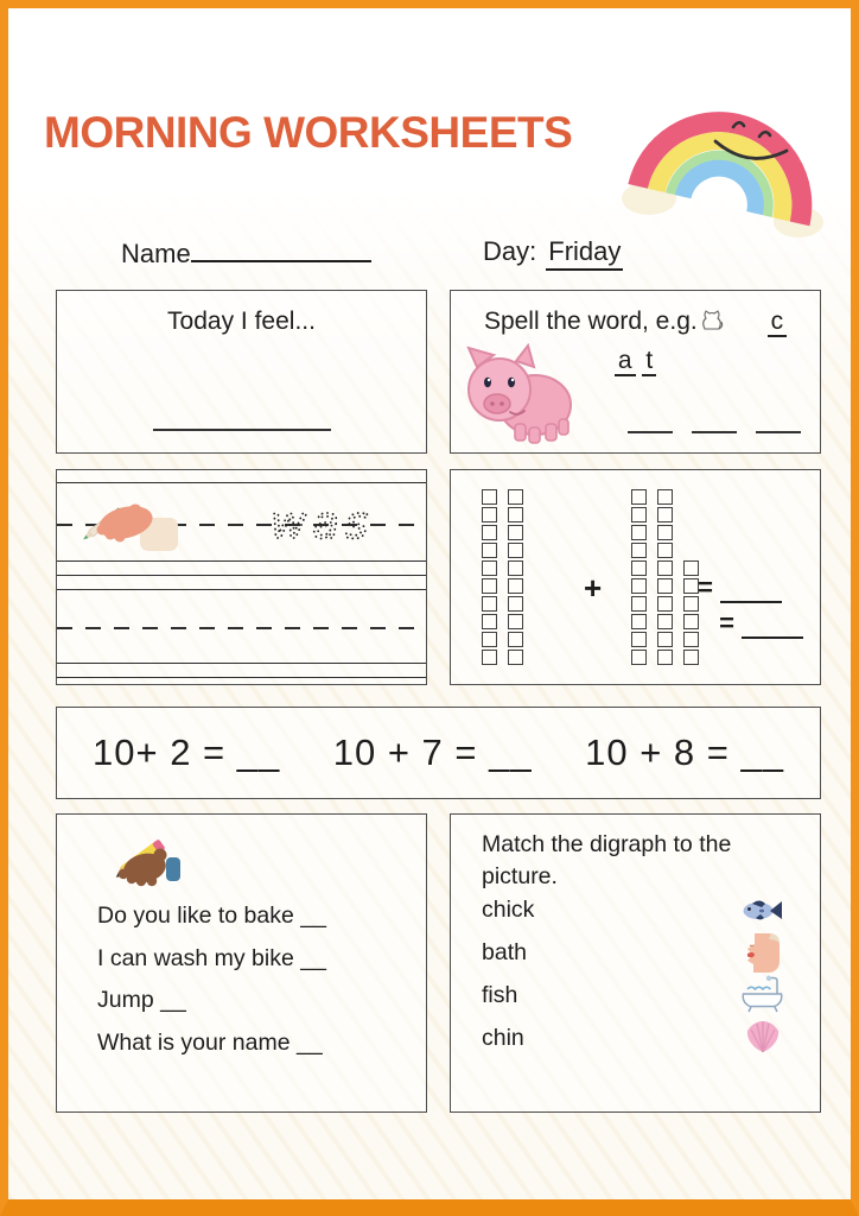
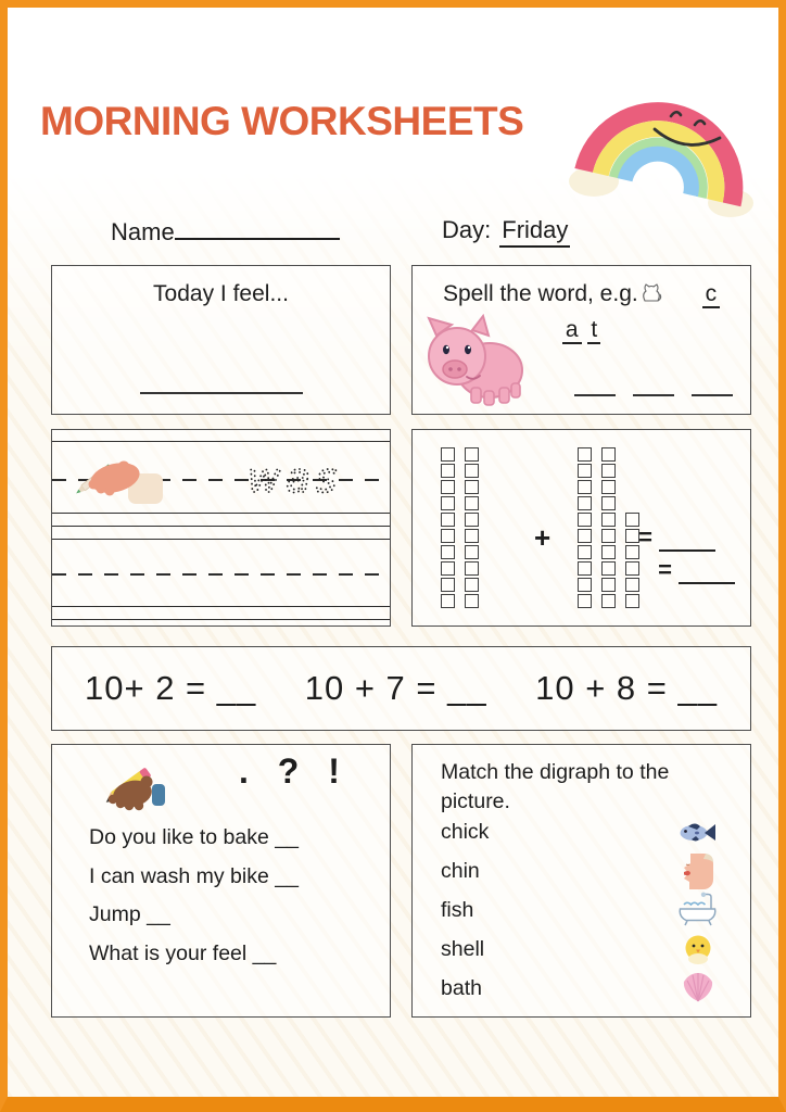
  MORNING WORKSHEETS
  Name
  Day:
  Friday
  Today I feel...
  Spell the word, e.g. c
  a t
  was
  +
  =
  =
  10+ 2 = __
  10 + 7 = __
  10 + 8 = __
+ . ? !
  Do you like to bake __
  I can wash my bike __
  Jump __
- What is your name __
+ What is your feel __
  Match the digraph to the picture.
  chick
- bath
+ chin
  fish
+ shell
- chin
+ bath
